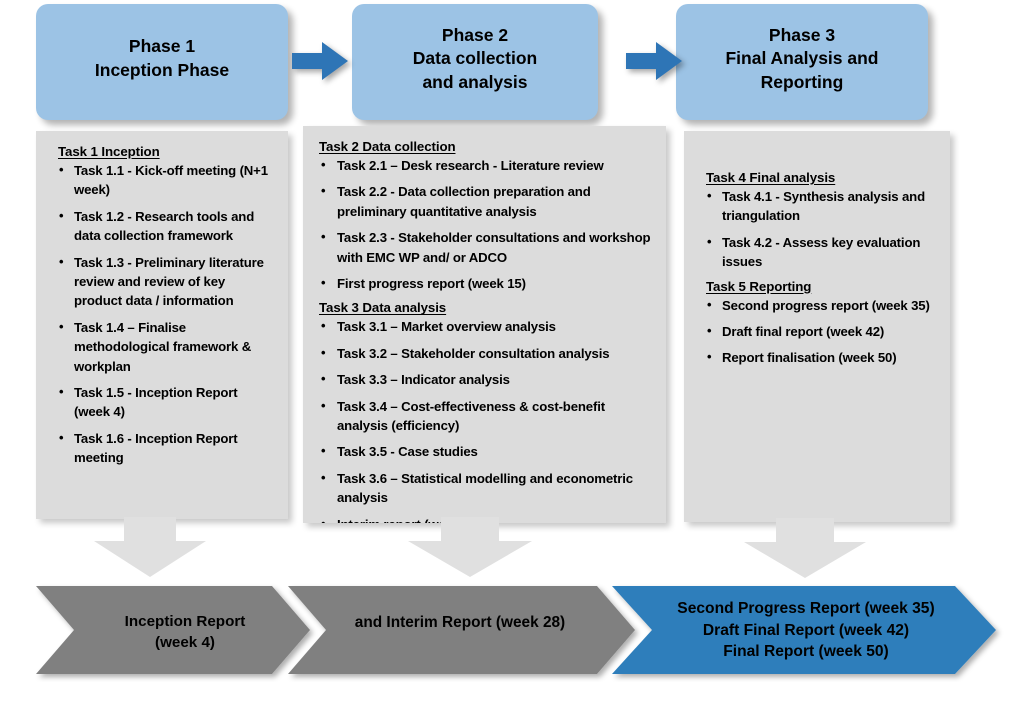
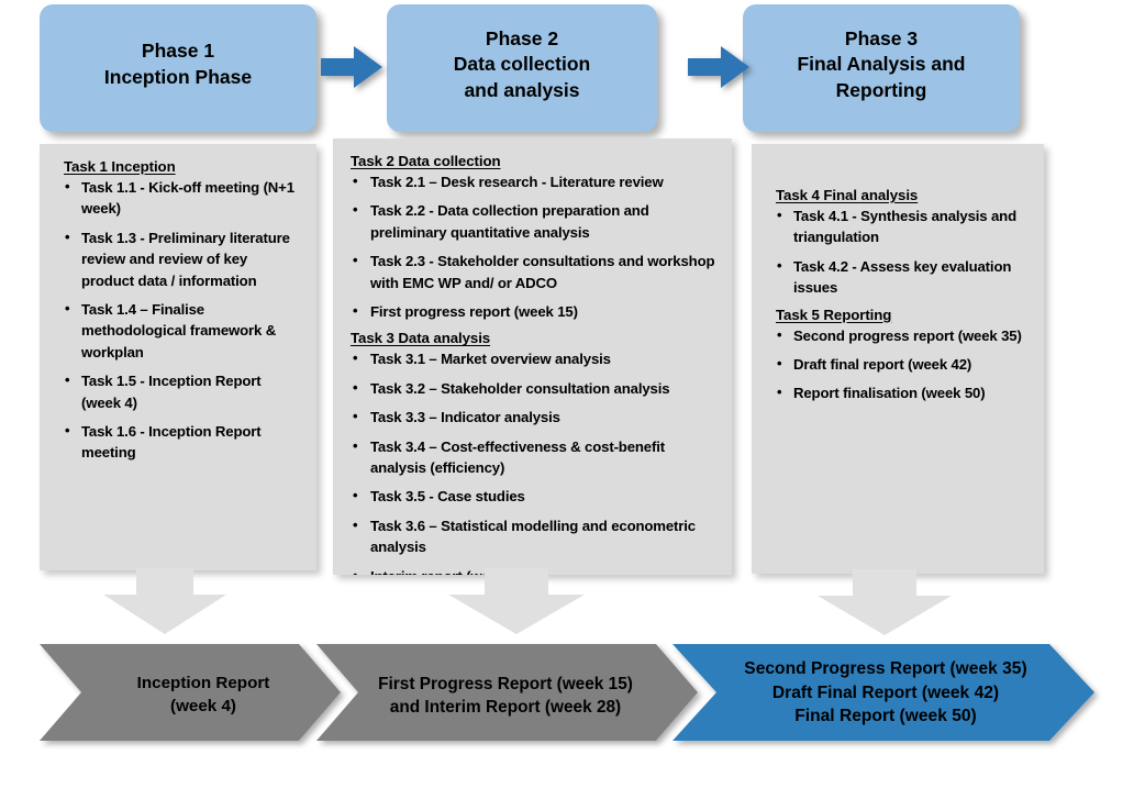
  Phase 1
  Inception Phase
  Phase 2
  Data collection
  and analysis
  Phase 3
  Final Analysis and
  Reporting
  Task 1 Inception
  Task 1.1 - Kick-off meeting (N+1 week)
- Task 1.2 - Research tools and data collection framework
  Task 1.3 - Preliminary literature review and review of key product data / information
  Task 1.4 – Finalise methodological framework & workplan
  Task 1.5 - Inception Report (week 4)
  Task 1.6 - Inception Report meeting
  Task 2 Data collection
  Task 2.1 – Desk research - Literature review
  Task 2.2 - Data collection preparation and preliminary quantitative analysis
  Task 2.3 - Stakeholder consultations and workshop with EMC WP and/ or ADCO
  First progress report (week 15)
  Task 3 Data analysis
  Task 3.1 – Market overview analysis
  Task 3.2 – Stakeholder consultation analysis
  Task 3.3 – Indicator analysis
  Task 3.4 – Cost-effectiveness & cost-benefit analysis (efficiency)
  Task 3.5 - Case studies
  Task 3.6 – Statistical modelling and econometric analysis
  Task 4 Final analysis
  Task 4.1 - Synthesis analysis and triangulation
  Task 4.2 - Assess key evaluation issues
  Task 5 Reporting
  Second progress report (week 35)
  Draft final report (week 42)
  Report finalisation (week 50)
  Inception Report
  (week 4)
+ First Progress Report (week 15)
  and Interim Report (week 28)
  Second Progress Report (week 35)
  Draft Final Report (week 42)
  Final Report (week 50)
